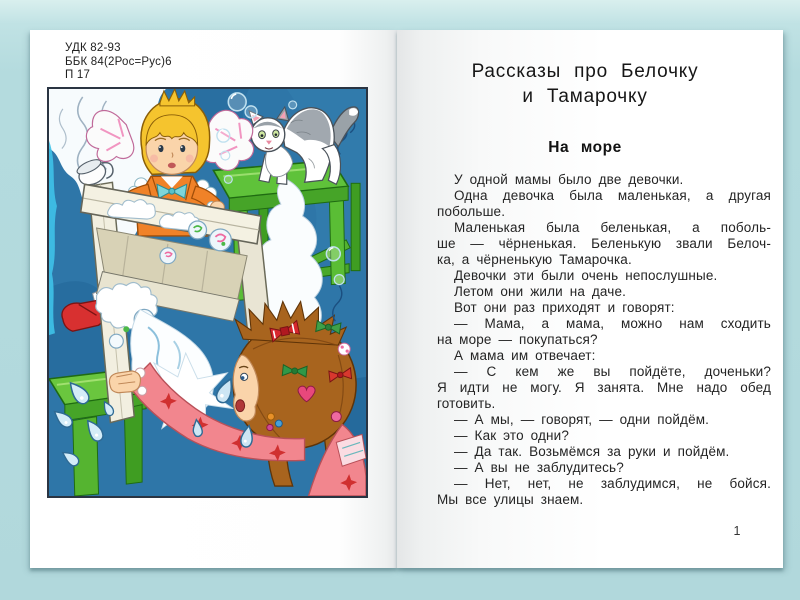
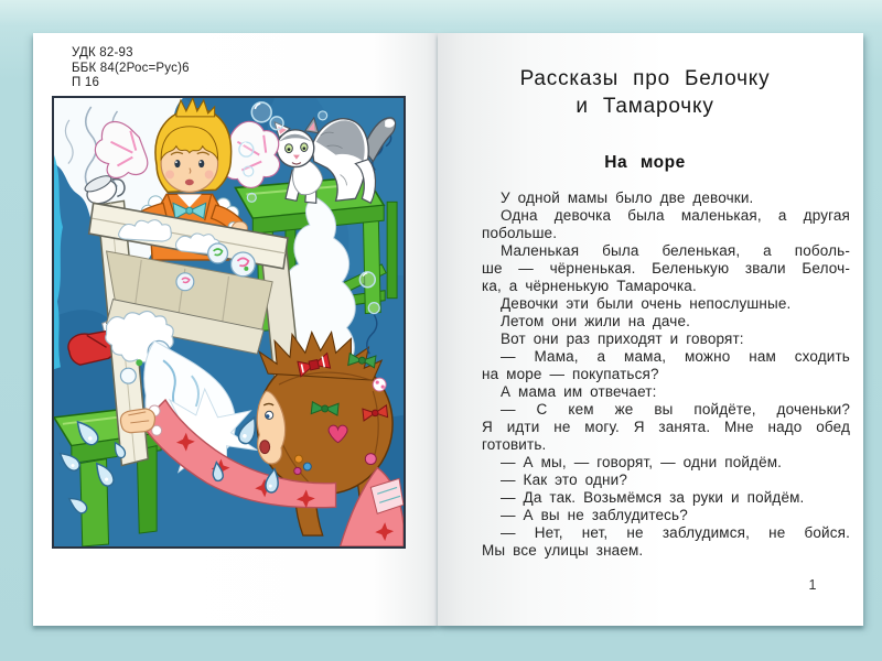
  УДК 82-93
  ББК 84(2Рос=Рус)6
- П 17
+ П 16
  Рассказы про Белочку
  и Тамарочку
  На море
  У одной мамы было две девочки.
  Одна девочка была маленькая, а другая
  побольше.
  Маленькая была беленькая, а поболь-
  ше — чёрненькая. Беленькую звали Белоч-
  ка, а чёрненькую Тамарочка.
  Девочки эти были очень непослушные.
  Летом они жили на даче.
  Вот они раз приходят и говорят:
  — Мама, а мама, можно нам сходить
  на море — покупаться?
  А мама им отвечает:
  — С кем же вы пойдёте, доченьки?
  Я идти не могу. Я занята. Мне надо обед
  готовить.
  — А мы, — говорят, — одни пойдём.
  — Как это одни?
  — Да так. Возьмёмся за руки и пойдём.
  — А вы не заблудитесь?
  — Нет, нет, не заблудимся, не бойся.
  Мы все улицы знаем.
  1
